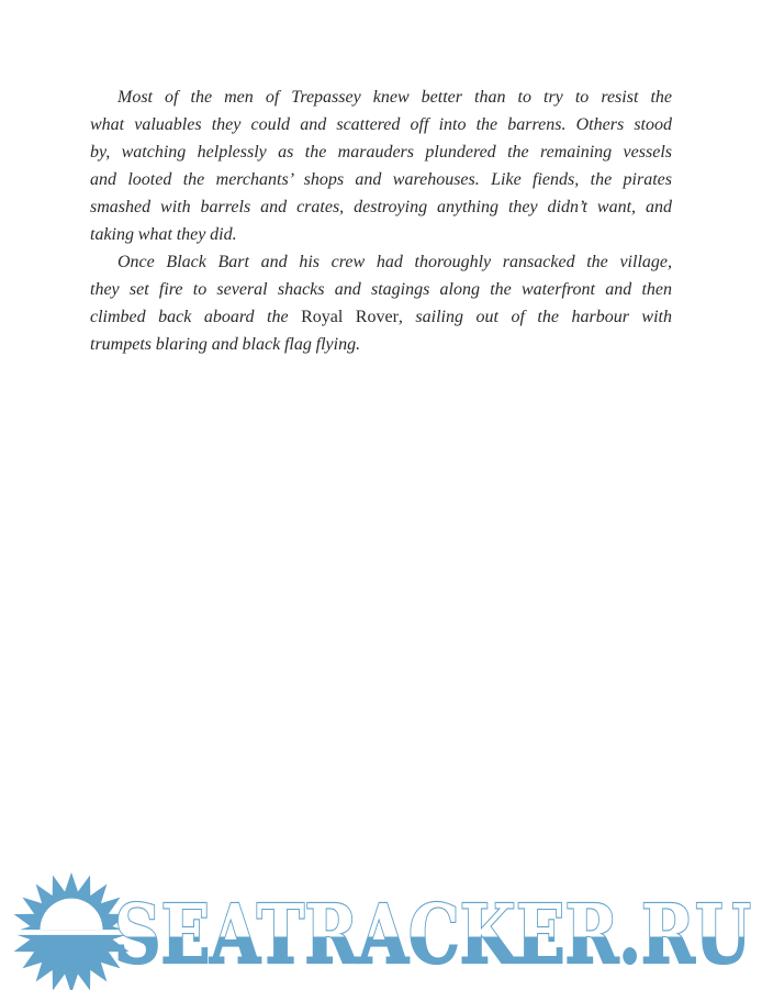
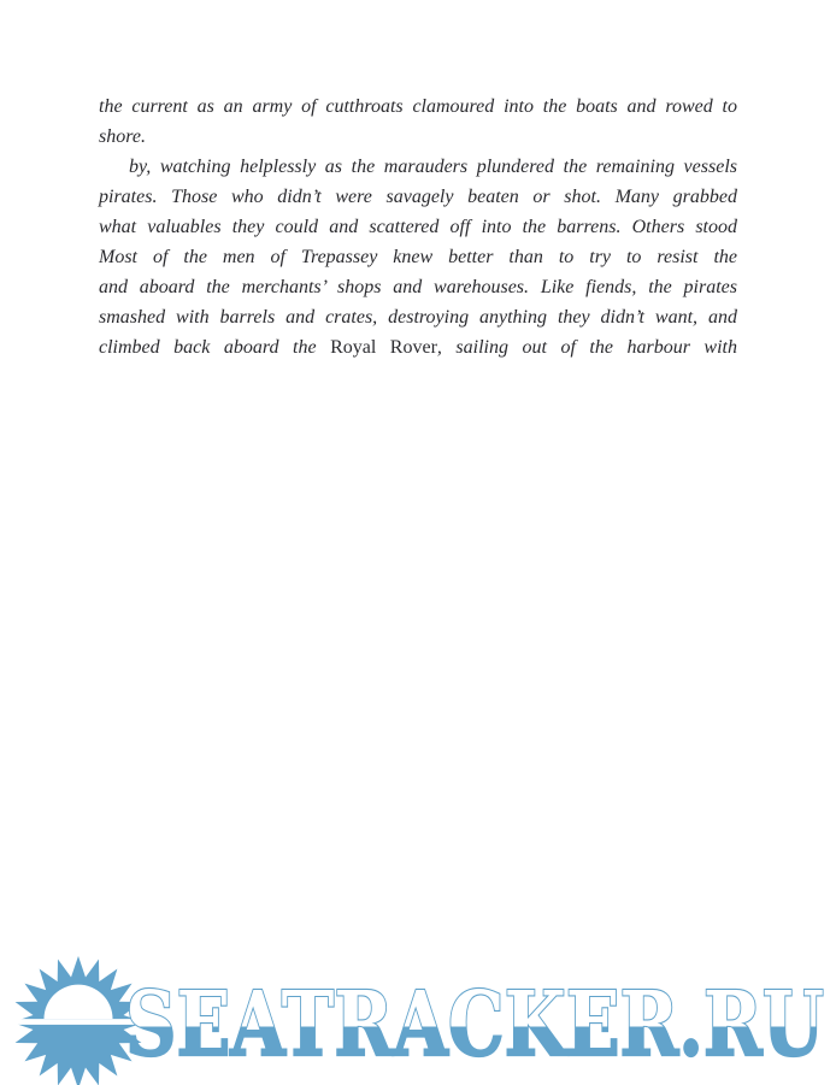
+ the current as an army of cutthroats clamoured into the boats and rowed to
+ shore.
- Most of the men of Trepassey knew better than to try to resist the
+ by, watching helplessly as the marauders plundered the remaining vessels
+ pirates. Those who didn’t were savagely beaten or shot. Many grabbed
  what valuables they could and scattered off into the barrens. Others stood
- by, watching helplessly as the marauders plundered the remaining vessels
+ Most of the men of Trepassey knew better than to try to resist the
- and looted the merchants’ shops and warehouses. Like fiends, the pirates
+ and aboard the merchants’ shops and warehouses. Like fiends, the pirates
  smashed with barrels and crates, destroying anything they didn’t want, and
- taking what they did.
- Once Black Bart and his crew had thoroughly ransacked the village,
- they set fire to several shacks and stagings along the waterfront and then
  climbed back aboard the Royal Rover, sailing out of the harbour with
- trumpets blaring and black flag flying.
  SEATRACKER.RU
